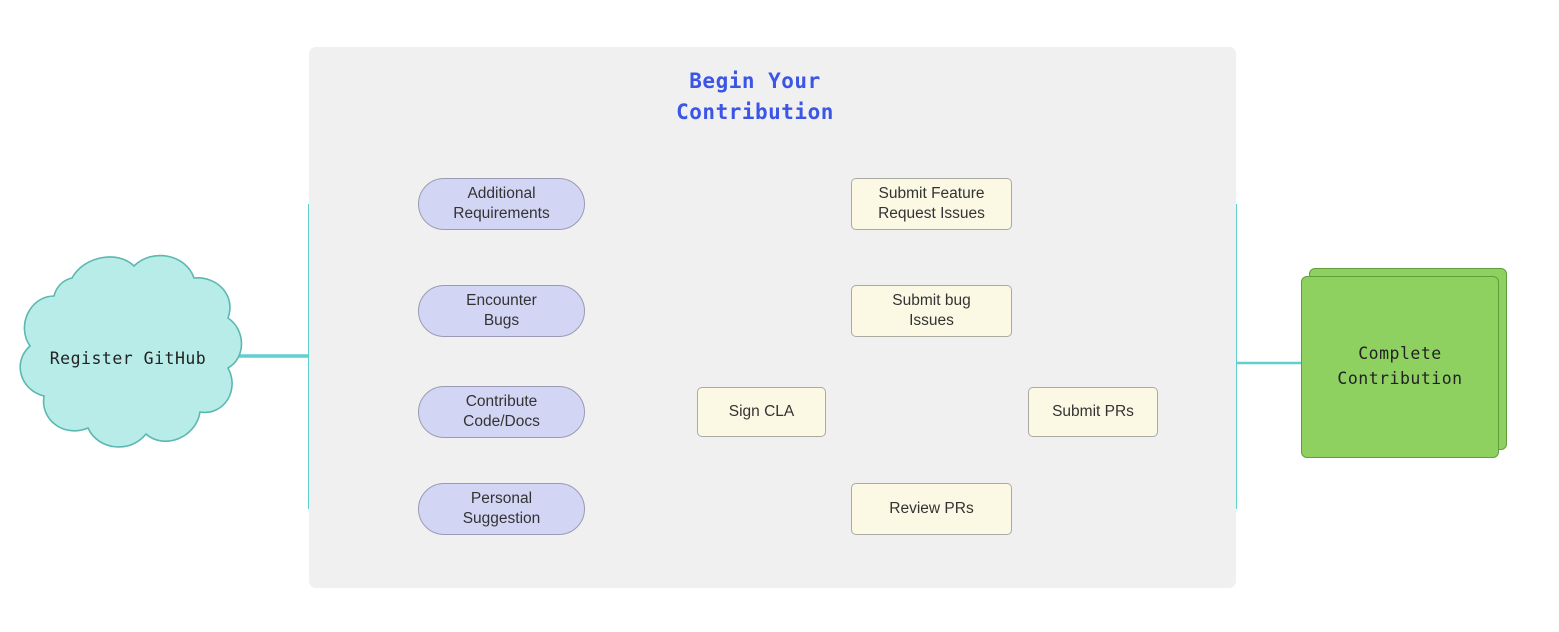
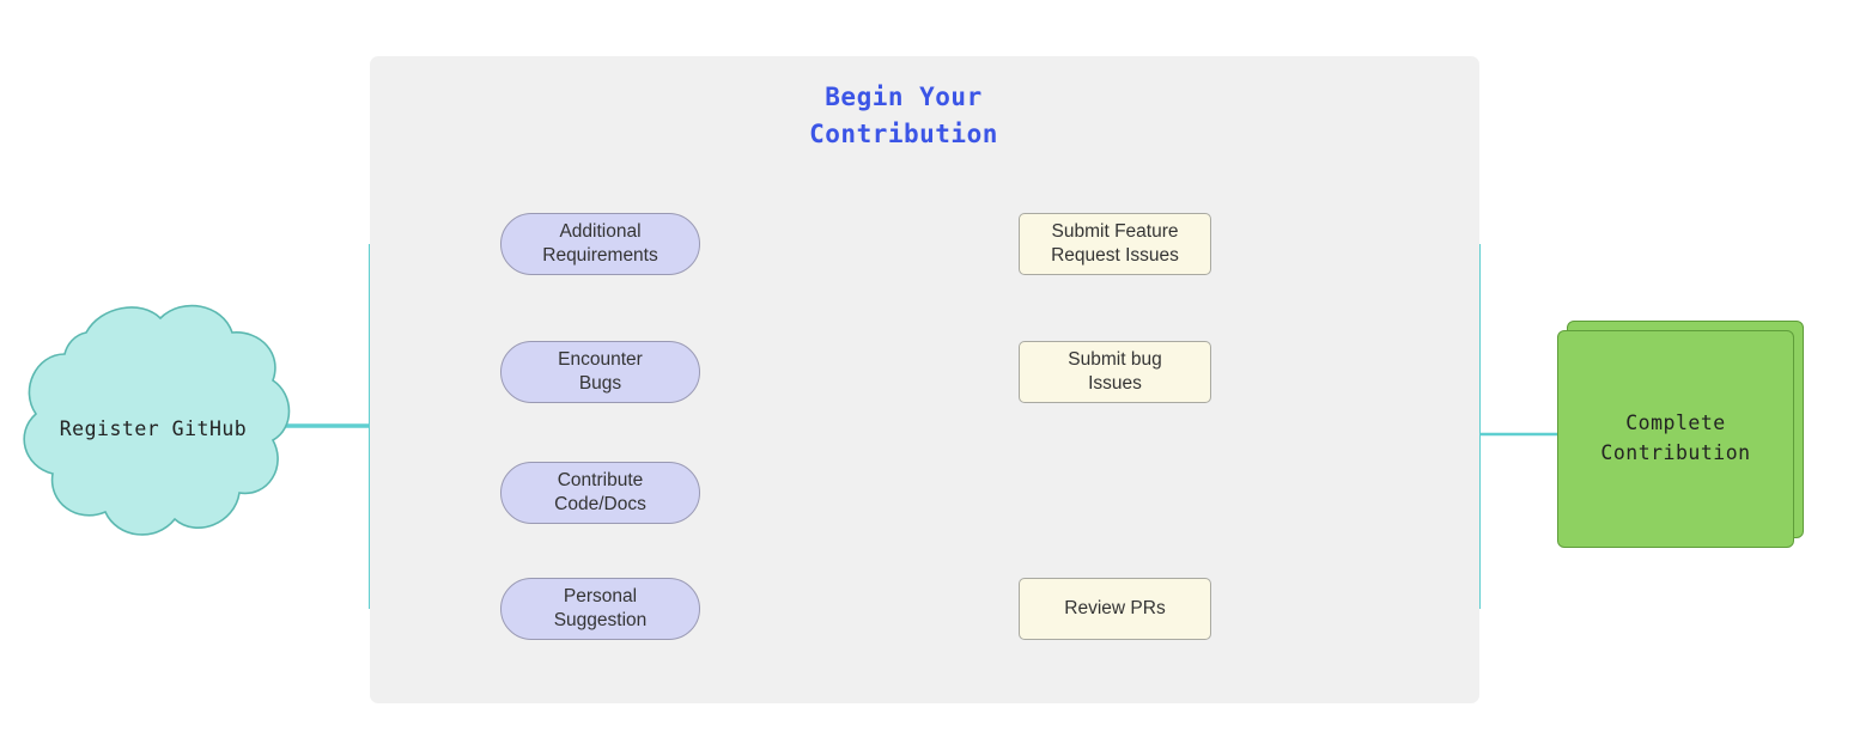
  Begin Your
  Contribution
  Register GitHub
  Additional
  Requirements
  Submit Feature
  Request Issues
  Encounter
  Bugs
  Submit bug
  Issues
  Contribute
  Code/Docs
- Sign CLA
- Submit PRs
  Personal
  Suggestion
  Review PRs
  Complete
  Contribution
